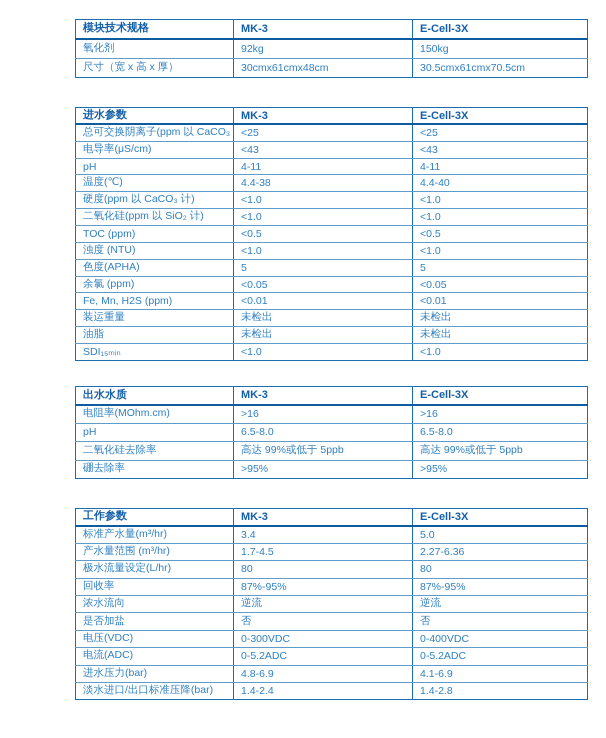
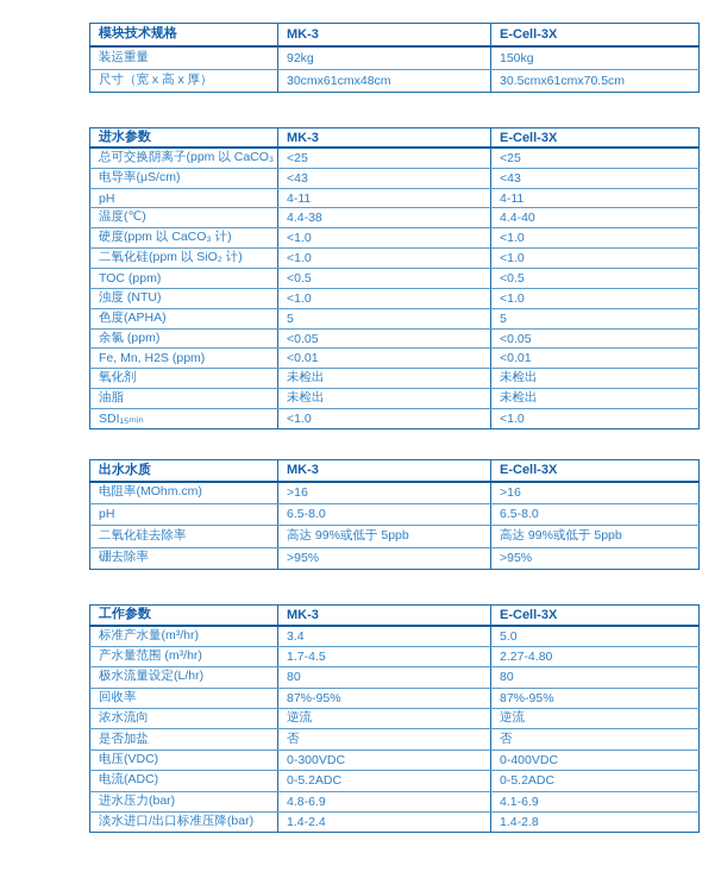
  模块技术规格	MK-3	E-Cell-3X
- 氧化剂	92kg	150kg
+ 装运重量	92kg	150kg
  尺寸（宽 x 高 x 厚）	30cmx61cmx48cm	30.5cmx61cmx70.5cm
  进水参数	MK-3	E-Cell-3X
  总可交换阴离子(ppm 以 CaCO₃	<25	<25
  电导率(μS/cm)	<43	<43
  pH	4-11	4-11
  温度(℃)	4.4-38	4.4-40
  硬度(ppm 以 CaCO₃ 计)	<1.0	<1.0
  二氧化硅(ppm 以 SiO₂ 计)	<1.0	<1.0
  TOC (ppm)	<0.5	<0.5
  浊度 (NTU)	<1.0	<1.0
  色度(APHA)	5	5
  余氯 (ppm)	<0.05	<0.05
  Fe, Mn, H2S (ppm)	<0.01	<0.01
- 装运重量	未检出	未检出
+ 氧化剂	未检出	未检出
  油脂	未检出	未检出
  SDI₁₅ₘᵢₙ	<1.0	<1.0
  出水水质	MK-3	E-Cell-3X
  电阻率(MOhm.cm)	>16	>16
  pH	6.5-8.0	6.5-8.0
  二氧化硅去除率	高达 99%或低于 5ppb	高达 99%或低于 5ppb
  硼去除率	>95%	>95%
  工作参数	MK-3	E-Cell-3X
  标准产水量(m³/hr)	3.4	5.0
- 产水量范围 (m³/hr)	1.7-4.5	2.27-6.36
+ 产水量范围 (m³/hr)	1.7-4.5	2.27-4.80
  极水流量设定(L/hr)	80	80
  回收率	87%-95%	87%-95%
  浓水流向	逆流	逆流
  是否加盐	否	否
  电压(VDC)	0-300VDC	0-400VDC
  电流(ADC)	0-5.2ADC	0-5.2ADC
  进水压力(bar)	4.8-6.9	4.1-6.9
  淡水进口/出口标准压降(bar)	1.4-2.4	1.4-2.8
